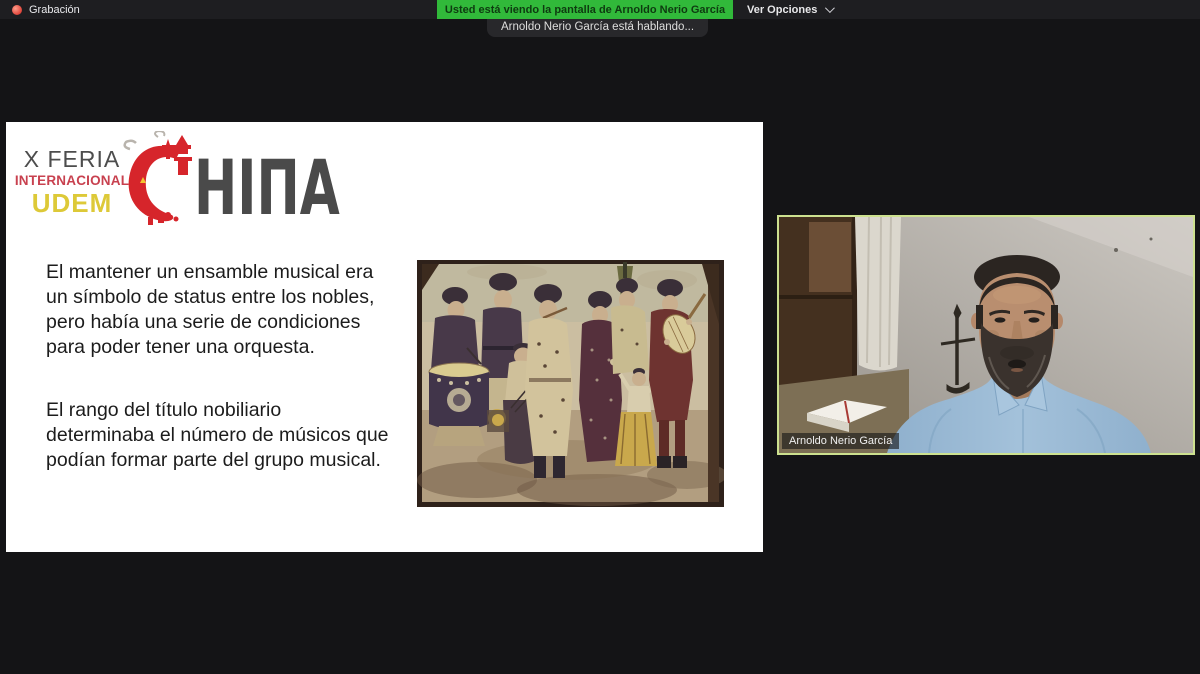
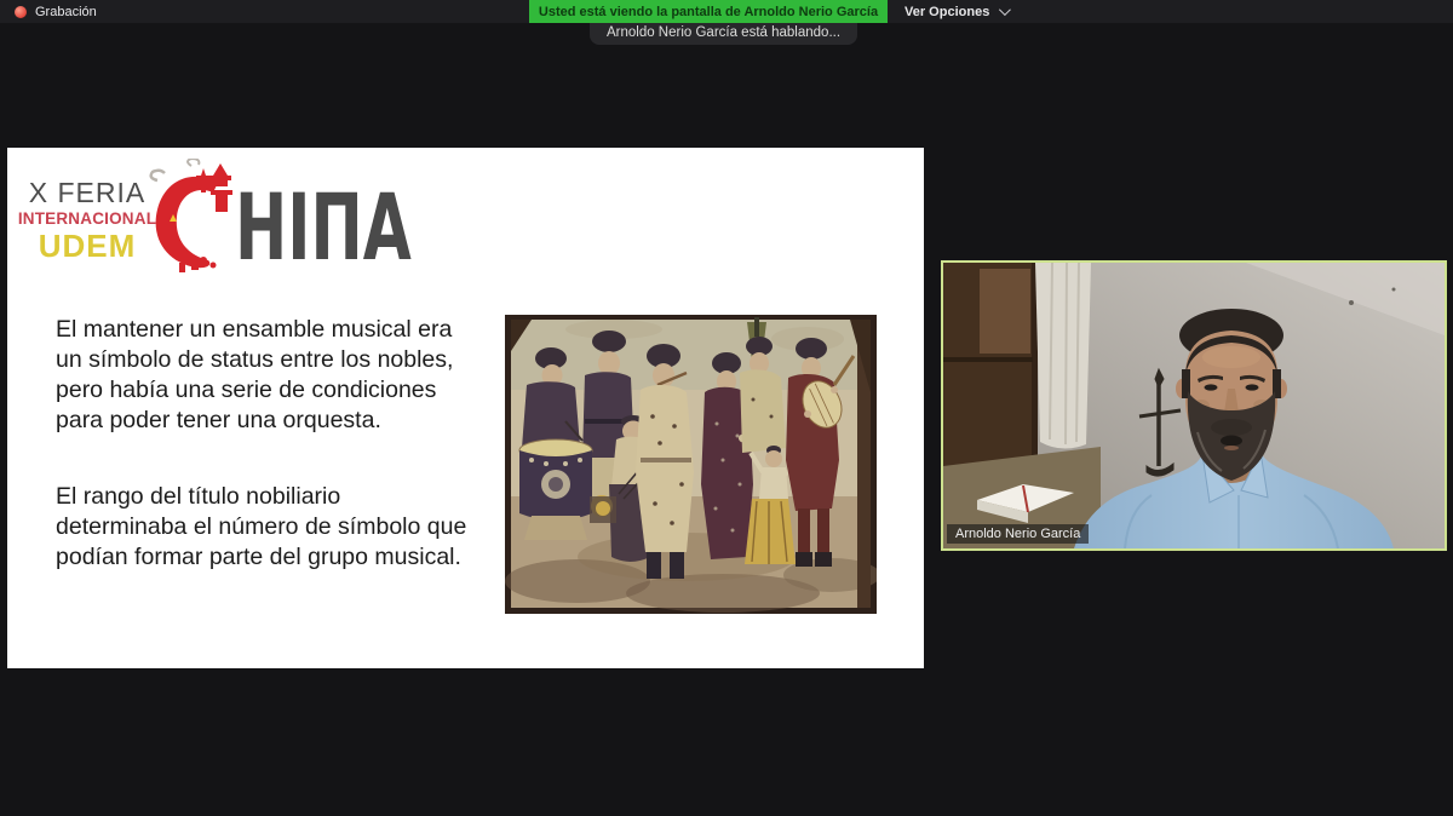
  Grabación
  Usted está viendo la pantalla de Arnoldo Nerio García
  Ver Opciones
  Arnoldo Nerio García está hablando...
  X FERIA
  INTERNACIONAL
  UDEM
  HIΠA
  El mantener un ensamble musical era
  un símbolo de status entre los nobles,
  pero había una serie de condiciones
  para poder tener una orquesta.
  El rango del título nobiliario
- determinaba el número de músicos que
+ determinaba el número de símbolo que
  podían formar parte del grupo musical.
  Arnoldo Nerio García
